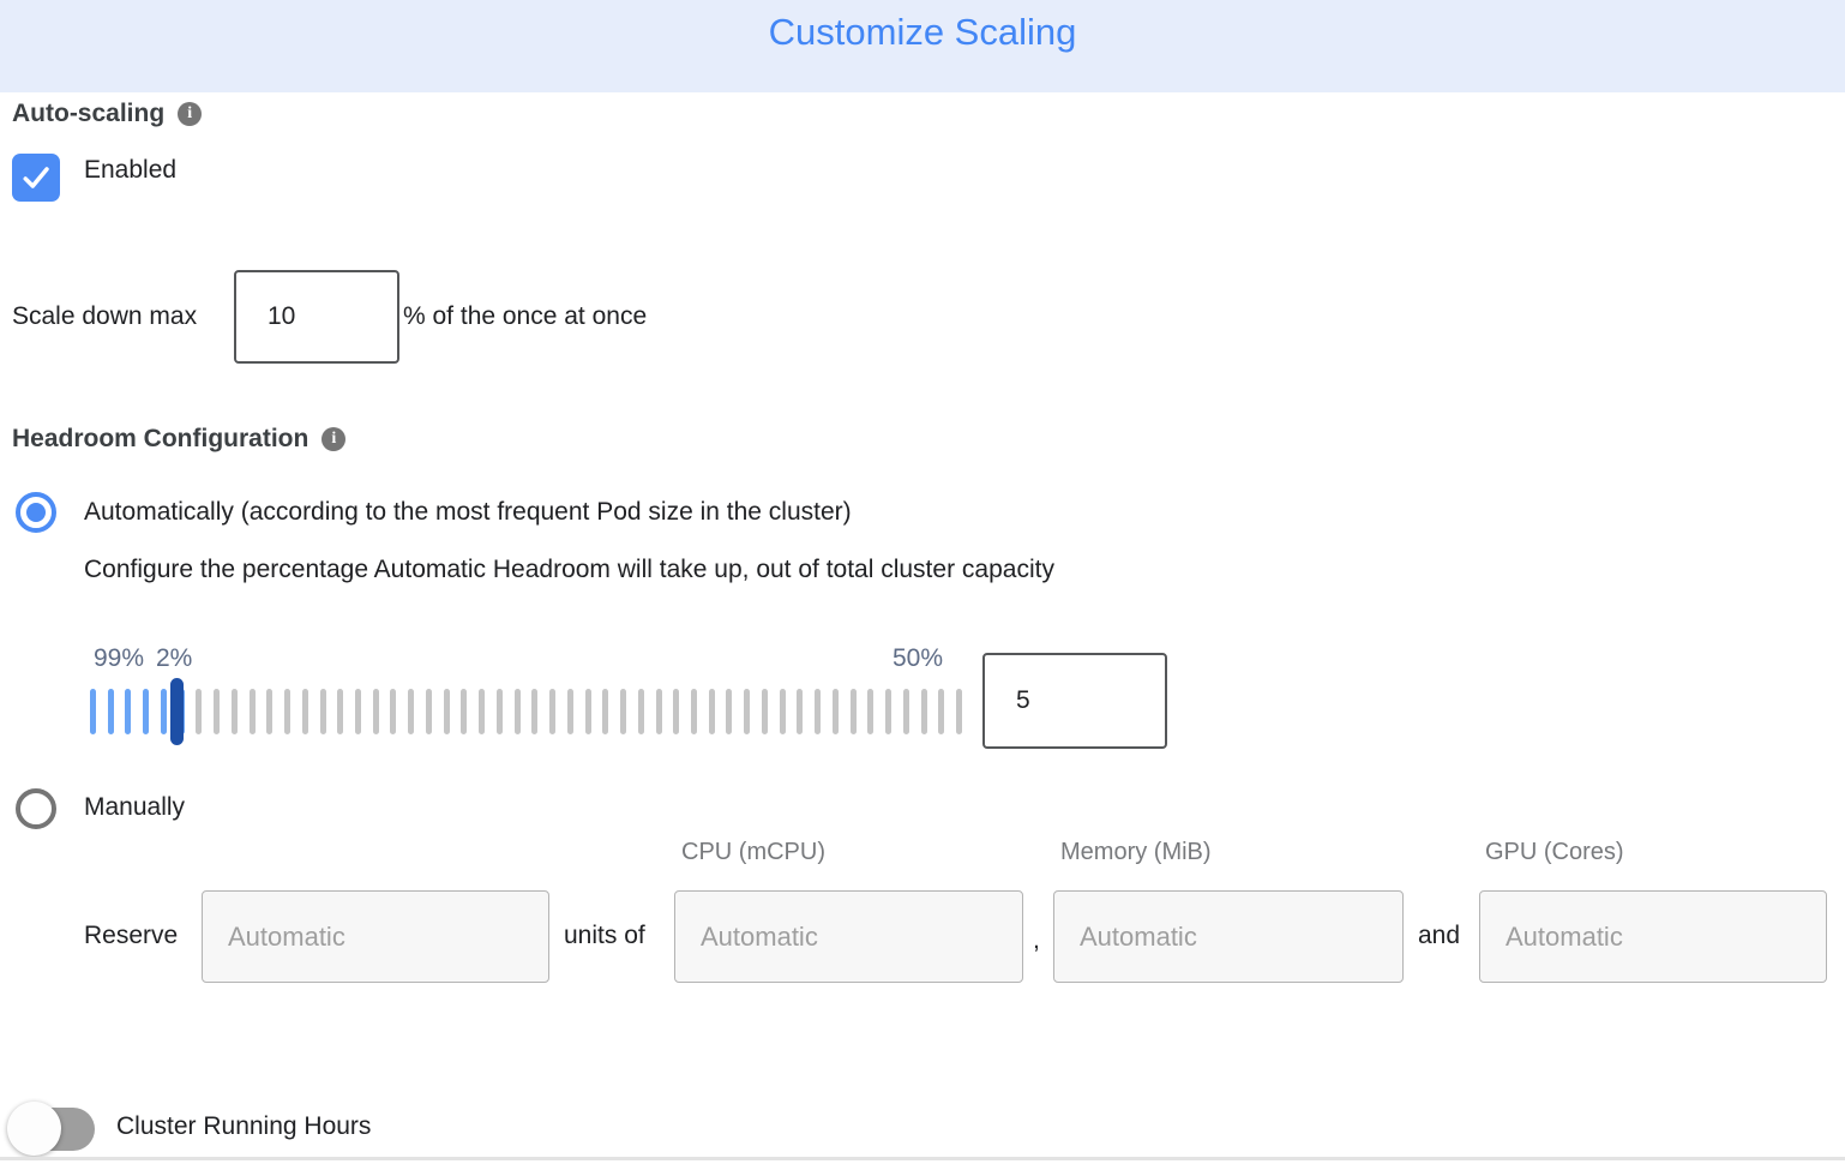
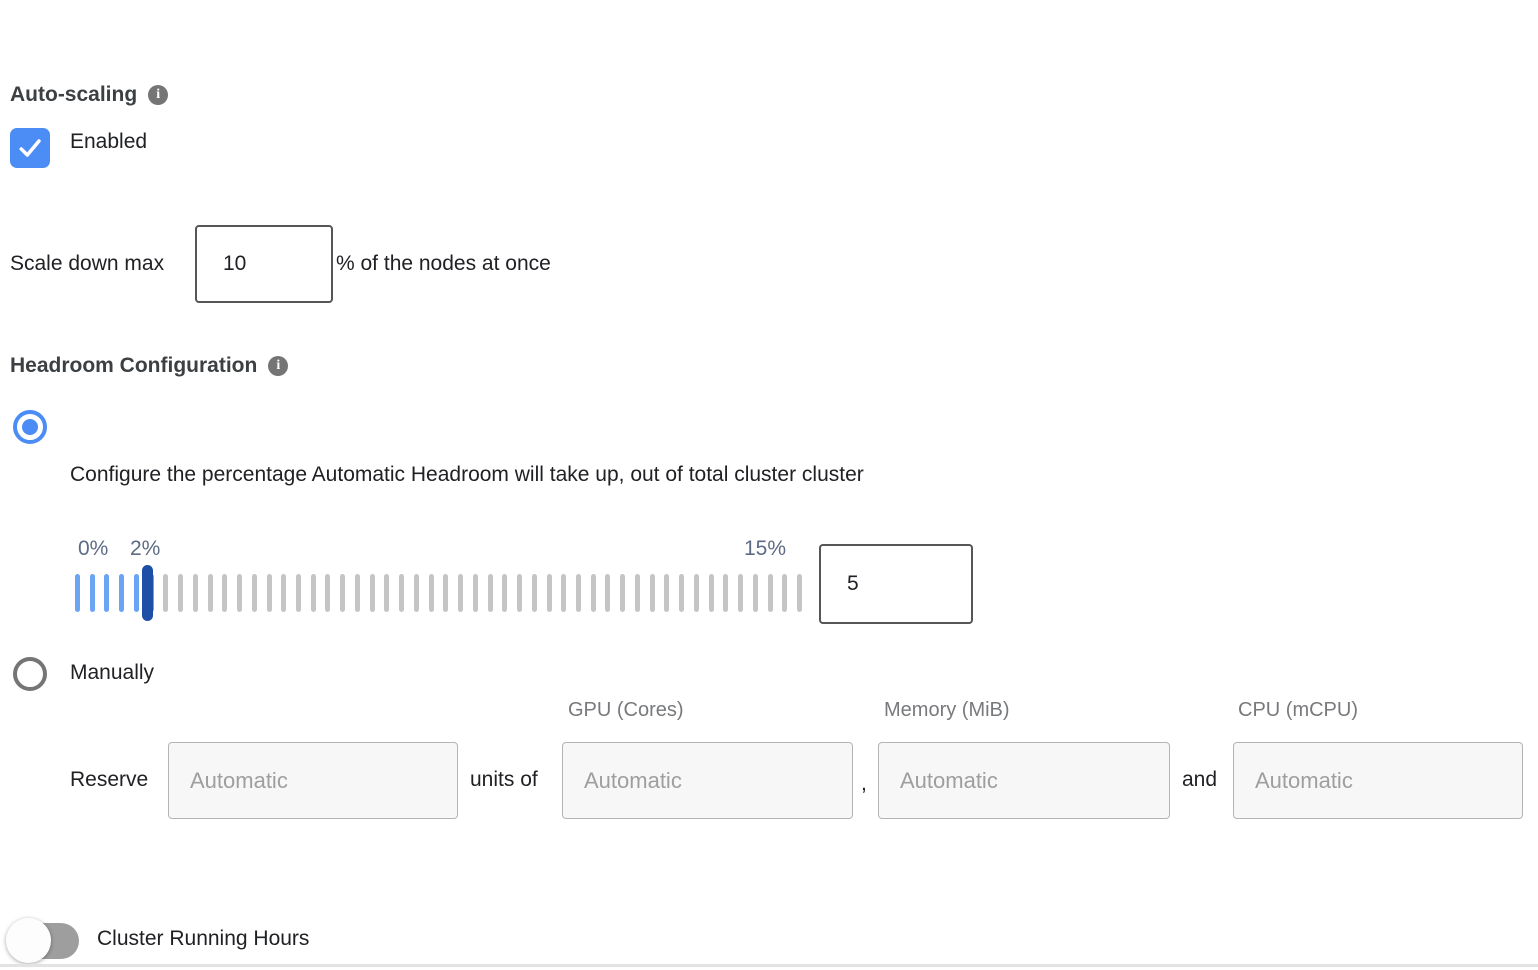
- Customize Scaling
  Auto-scaling
  i
  Enabled
  Scale down max
  10
- % of the once at once
+ % of the nodes at once
  Headroom Configuration
  i
- Automatically (according to the most frequent Pod size in the cluster)
- Configure the percentage Automatic Headroom will take up, out of total cluster capacity
+ Configure the percentage Automatic Headroom will take up, out of total cluster cluster
- 99%
+ 0%
  2%
- 50%
+ 15%
  5
  Manually
- CPU (mCPU)
+ GPU (Cores)
  Memory (MiB)
- GPU (Cores)
+ CPU (mCPU)
  Reserve
  Automatic
  units of
  Automatic
  ,
  Automatic
  and
  Automatic
  Cluster Running Hours
